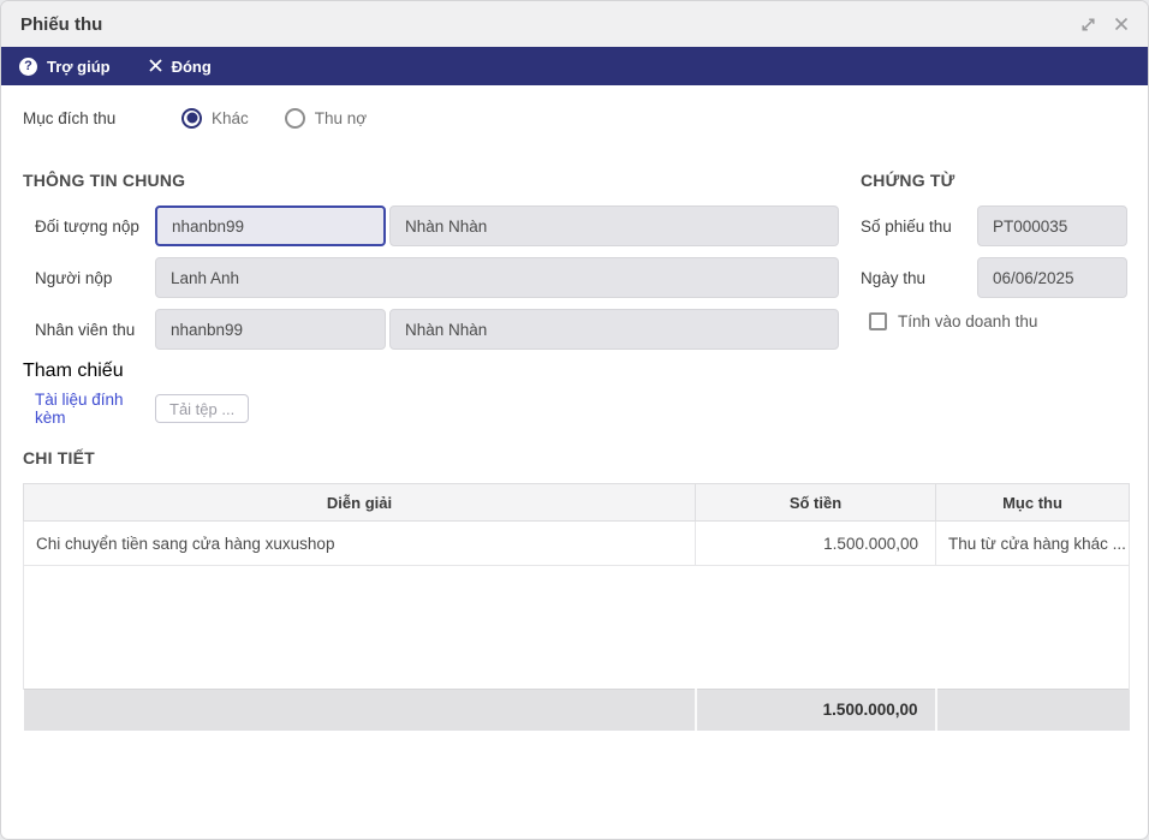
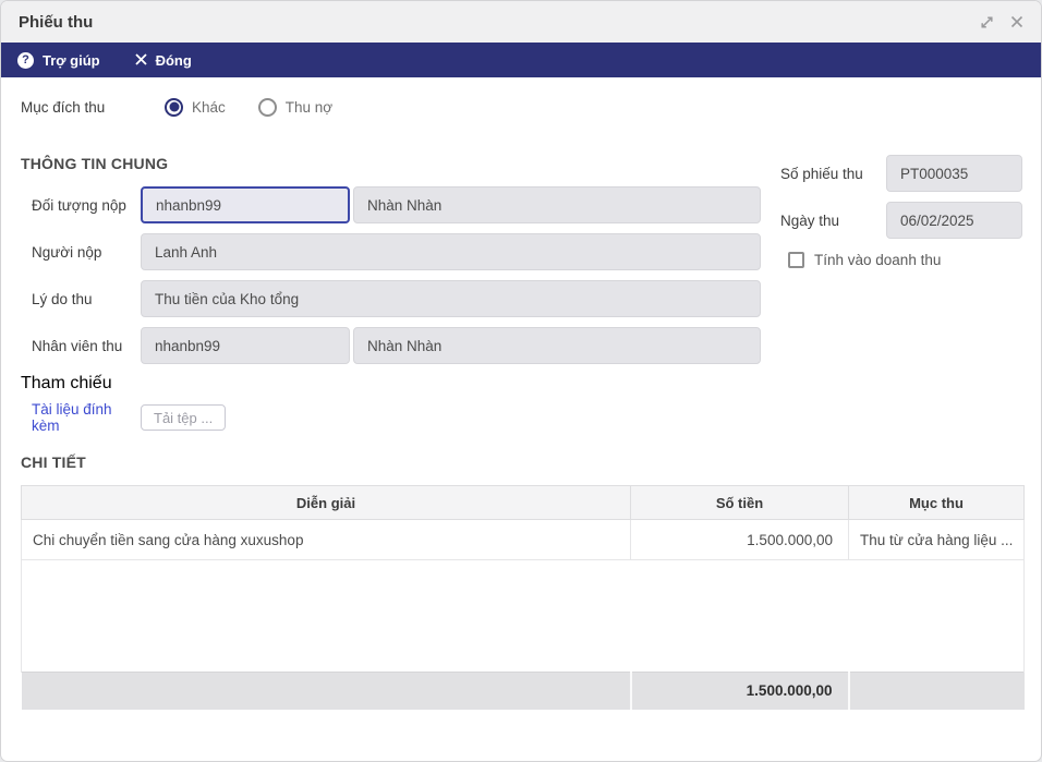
  Phiếu thu
  ?
  Trợ giúp
  Đóng
  Mục đích thu
  Khác
  Thu nợ
  THÔNG TIN CHUNG
  Đối tượng nộp
  nhanbn99
  Nhàn Nhàn
  Người nộp
  Lanh Anh
+ Lý do thu
+ Thu tiền của Kho tổng
  Nhân viên thu
  nhanbn99
  Nhàn Nhàn
  Tham chiếu
  Tài liệu đính kèm
  Tải tệp ...
- CHỨNG TỪ
  Số phiếu thu
  PT000035
  Ngày thu
- 06/06/2025
+ 06/02/2025
  Tính vào doanh thu
  CHI TIẾT
  Diễn giải	Số tiền	Mục thu
- Chi chuyển tiền sang cửa hàng xuxushop	1.500.000,00	Thu từ cửa hàng khác ...
+ Chi chuyển tiền sang cửa hàng xuxushop	1.500.000,00	Thu từ cửa hàng liệu ...
  	1.500.000,00
